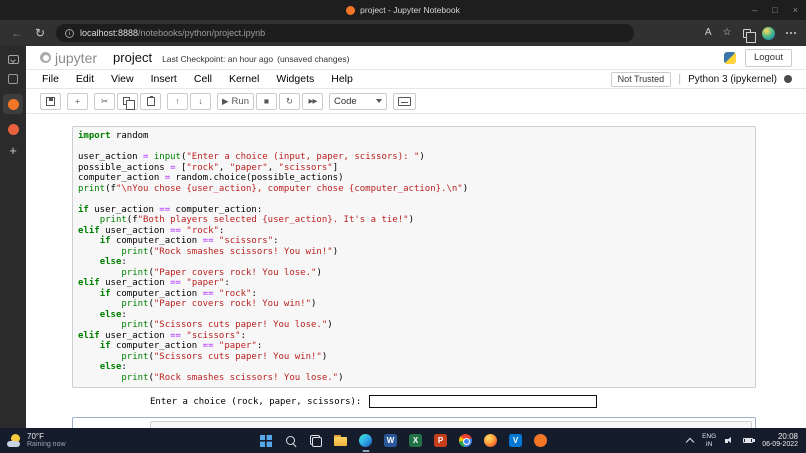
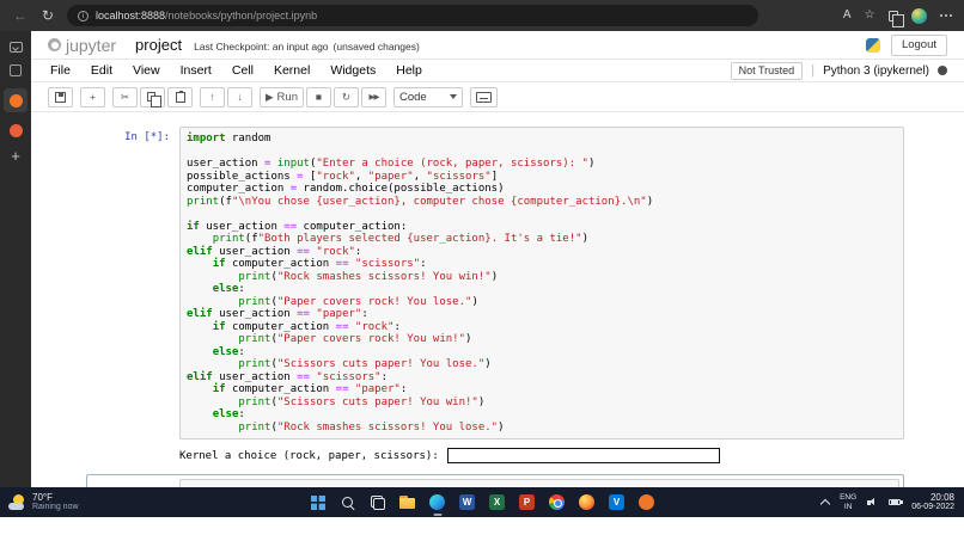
- project - Jupyter Notebook
- –
- □
- ×
  ←
  ↻
  localhost:8888/notebooks/python/project.ipynb
  A
  ☆
  +
  jupyter
  project
- Last Checkpoint: an hour ago
+ Last Checkpoint: an input ago
  (unsaved changes)
  Logout
  File
  Edit
  View
  Insert
  Cell
  Kernel
  Widgets
  Help
  Not Trusted
  |
  Python 3 (ipykernel)
  +
  ✂
  ↑
  ↓
  ▶
  Run
  ■
  ↻
  Code
+ In [*]:
  import random
- user_action = input("Enter a choice (input, paper, scissors): ")
+ user_action = input("Enter a choice (rock, paper, scissors): ")
  possible_actions = ["rock", "paper", "scissors"]
  computer_action = random.choice(possible_actions)
  print(f"\nYou chose {user_action}, computer chose {computer_action}.\n")
  if user_action == computer_action:
  print(f"Both players selected {user_action}. It's a tie!")
  elif user_action == "rock":
  if computer_action == "scissors":
  print("Rock smashes scissors! You win!")
  else:
  print("Paper covers rock! You lose.")
  elif user_action == "paper":
  if computer_action == "rock":
  print("Paper covers rock! You win!")
  else:
  print("Scissors cuts paper! You lose.")
  elif user_action == "scissors":
  if computer_action == "paper":
  print("Scissors cuts paper! You win!")
  else:
  print("Rock smashes scissors! You lose.")
- Enter a choice (rock, paper, scissors):
+ Kernel a choice (rock, paper, scissors):
  70°F
  W
  X
  P
  V
  20:08
